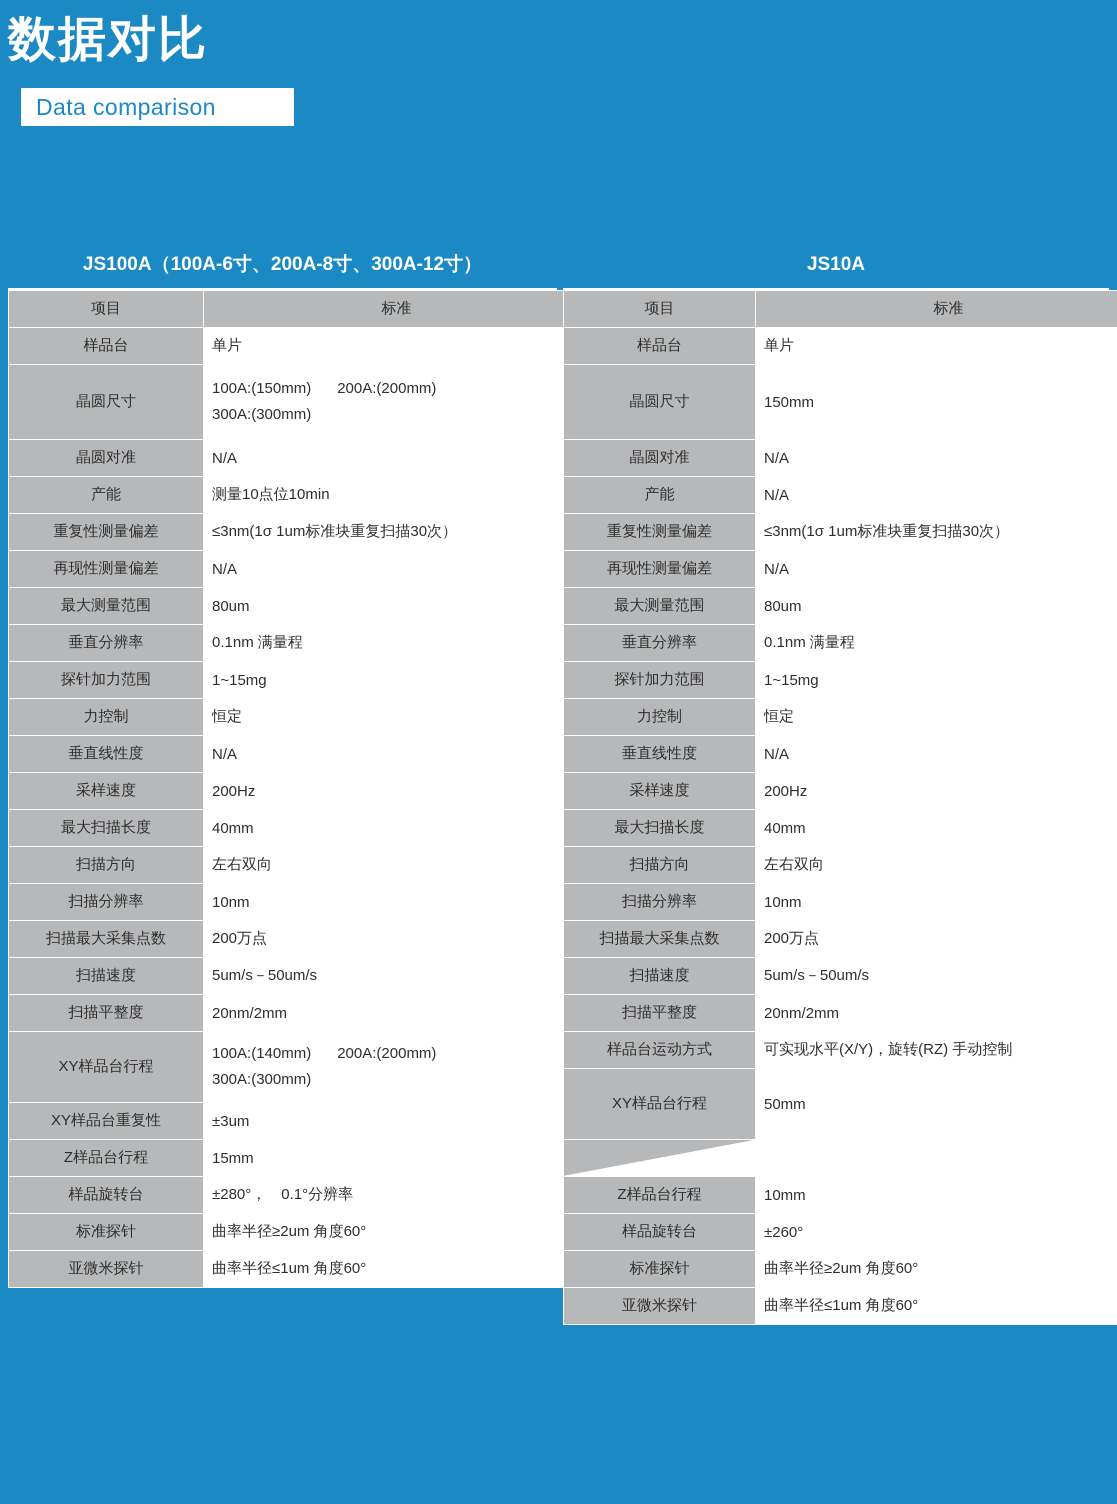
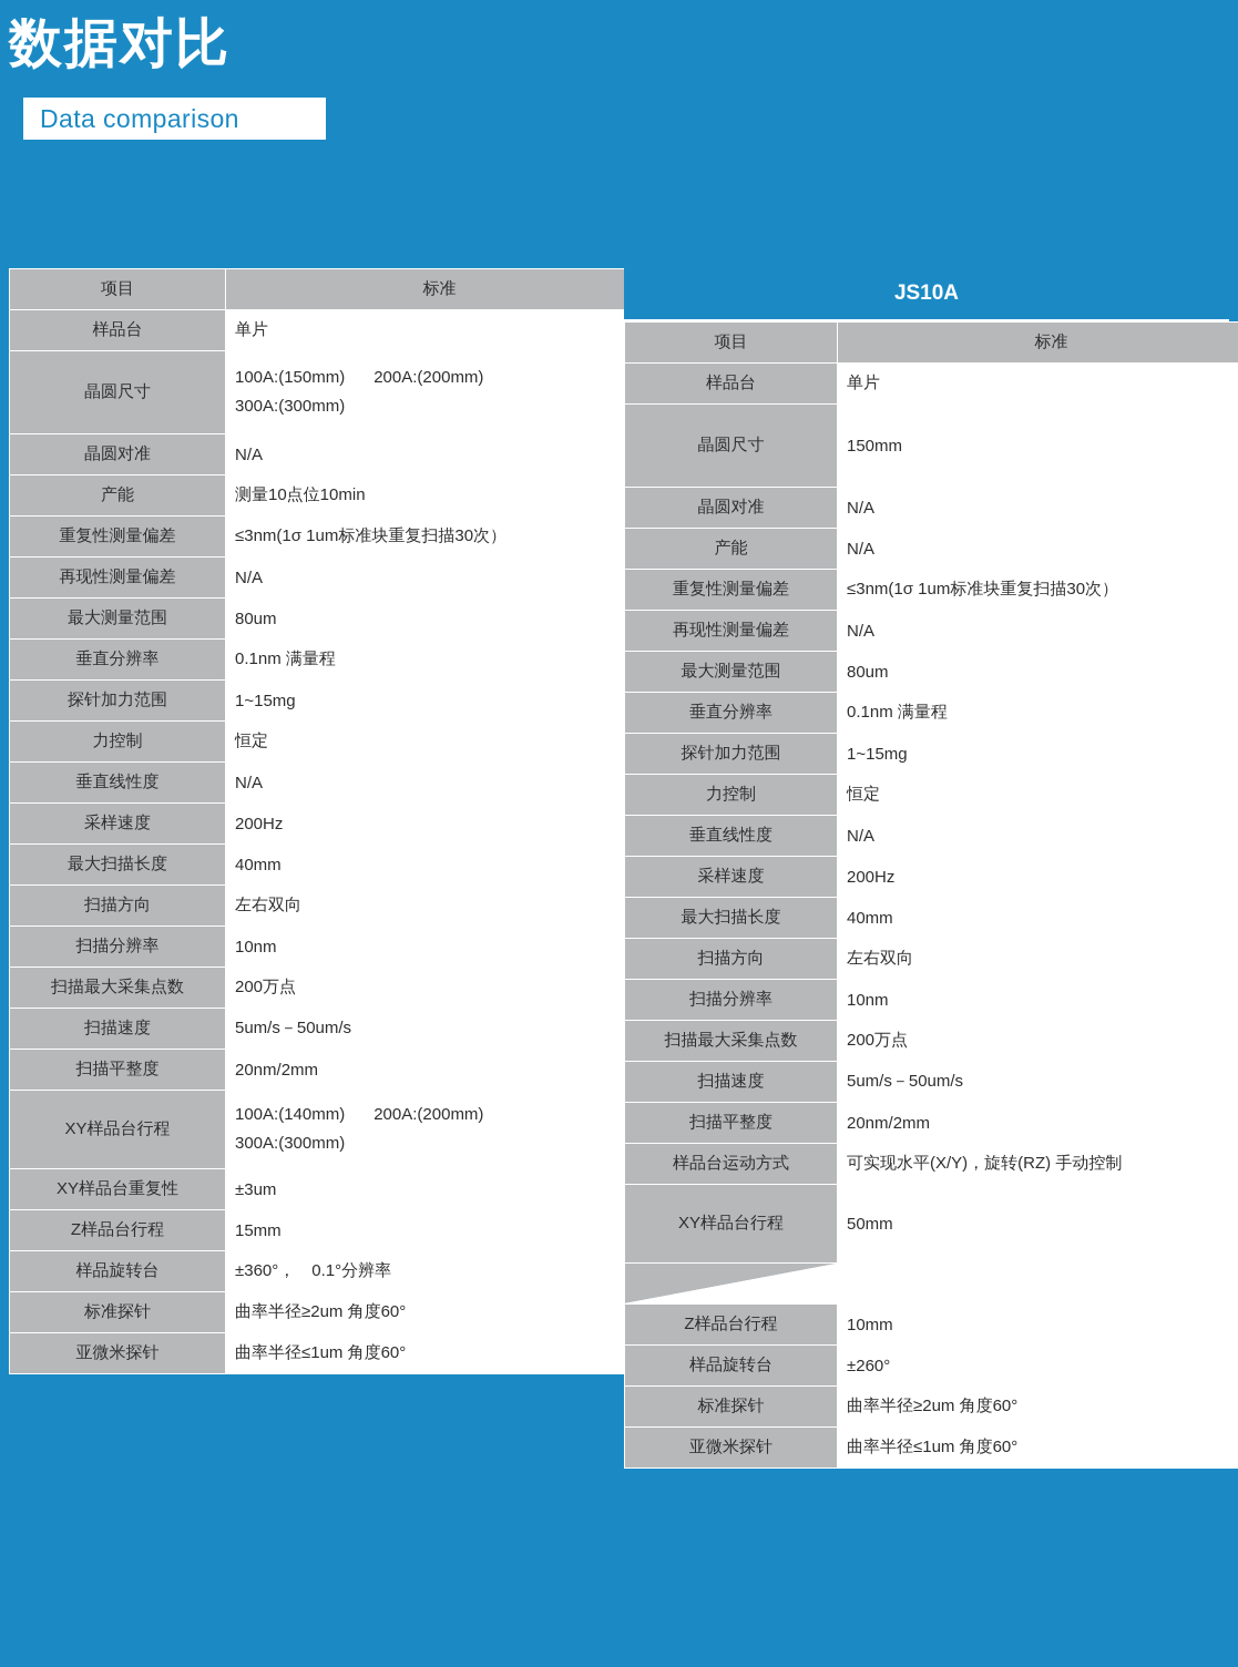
  数据对比
  Data comparison
- JS100A（100A-6寸、200A-8寸、300A-12寸）
  项目	标准
  样品台	单片
  晶圆尺寸	100A:(150mm) 200A:(200mm) 300A:(300mm)
  晶圆对准	N/A
  产能	测量10点位10min
  重复性测量偏差	≤3nm(1σ 1um标准块重复扫描30次）
  再现性测量偏差	N/A
  最大测量范围	80um
  垂直分辨率	0.1nm 满量程
  探针加力范围	1~15mg
  力控制	恒定
  垂直线性度	N/A
  采样速度	200Hz
  最大扫描长度	40mm
  扫描方向	左右双向
  扫描分辨率	10nm
  扫描最大采集点数	200万点
  扫描速度	5um/s－50um/s
  扫描平整度	20nm/2mm
  XY样品台行程	100A:(140mm) 200A:(200mm) 300A:(300mm)
  XY样品台重复性	±3um
  Z样品台行程	15mm
- 样品旋转台	±280°， 0.1°分辨率
+ 样品旋转台	±360°， 0.1°分辨率
  标准探针	曲率半径≥2um 角度60°
  亚微米探针	曲率半径≤1um 角度60°
  JS10A
  项目	标准
  样品台	单片
  晶圆尺寸	150mm
  晶圆对准	N/A
  产能	N/A
  重复性测量偏差	≤3nm(1σ 1um标准块重复扫描30次）
  再现性测量偏差	N/A
  最大测量范围	80um
  垂直分辨率	0.1nm 满量程
  探针加力范围	1~15mg
  力控制	恒定
  垂直线性度	N/A
  采样速度	200Hz
  最大扫描长度	40mm
  扫描方向	左右双向
  扫描分辨率	10nm
  扫描最大采集点数	200万点
  扫描速度	5um/s－50um/s
  扫描平整度	20nm/2mm
  样品台运动方式	可实现水平(X/Y)，旋转(RZ) 手动控制
  XY样品台行程	50mm
  Z样品台行程	10mm
  样品旋转台	±260°
  标准探针	曲率半径≥2um 角度60°
  亚微米探针	曲率半径≤1um 角度60°
